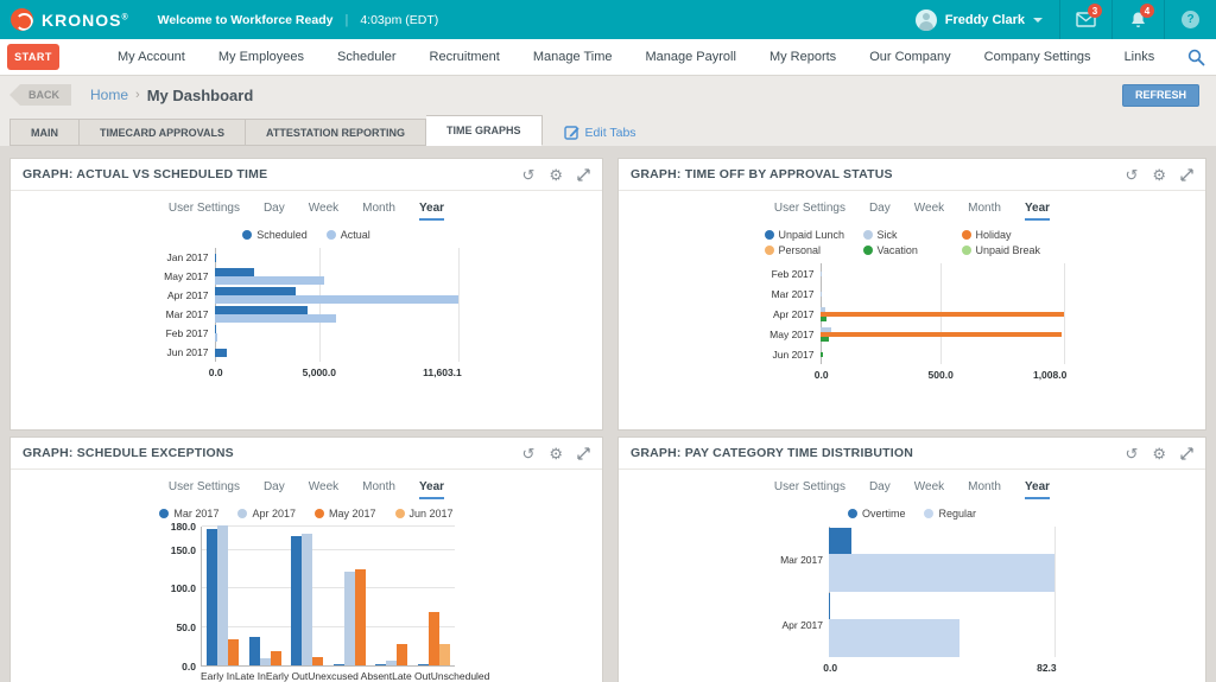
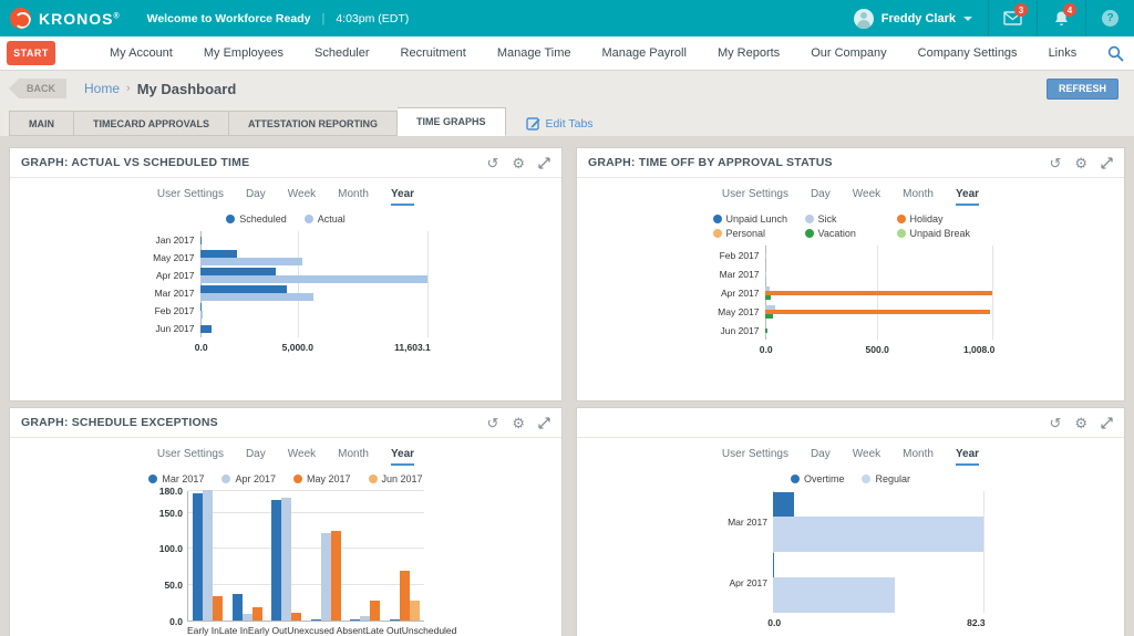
  KRONOS
  Welcome to Workforce Ready
  |
  4:03pm (EDT)
  Freddy Clark
  3
  4
  ?
  START
  My Account
  My Employees
  Scheduler
  Recruitment
  Manage Time
  Manage Payroll
  My Reports
  Our Company
  Company Settings
  Links
  BACK
  Home
  ›
  My Dashboard
  REFRESH
  MAIN
  TIMECARD APPROVALS
  ATTESTATION REPORTING
  TIME GRAPHS
  Edit Tabs
  GRAPH: ACTUAL VS SCHEDULED TIME
  ↺
  ⚙
  User Settings
  Day
  Week
  Month
  Year
  Scheduled
  Actual
  Jan 2017
  May 2017
  Apr 2017
  Mar 2017
  Feb 2017
  Jun 2017
  0.0
  5,000.0
  11,603.1
  GRAPH: TIME OFF BY APPROVAL STATUS
  ↺
  ⚙
  User Settings
  Day
  Week
  Month
  Year
  Unpaid Lunch
  Sick
  Holiday
  Personal
  Vacation
  Unpaid Break
  Feb 2017
  Mar 2017
  Apr 2017
  May 2017
  Jun 2017
  0.0
  500.0
  1,008.0
  GRAPH: SCHEDULE EXCEPTIONS
  ↺
  ⚙
  User Settings
  Day
  Week
  Month
  Year
  Mar 2017
  Apr 2017
  May 2017
  Jun 2017
  0.0
  50.0
  100.0
  150.0
  180.0
  Early In
  Late In
  Early Out
  Unexcused Absent
  Late Out
  Unscheduled
- GRAPH: PAY CATEGORY TIME DISTRIBUTION
  ↺
  ⚙
  User Settings
  Day
  Week
  Month
  Year
  Overtime
  Regular
  Mar 2017
  Apr 2017
  0.0
  82.3
